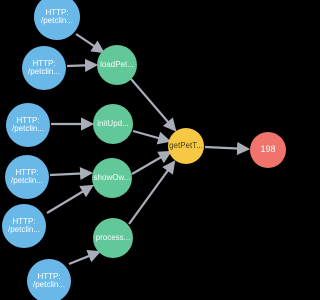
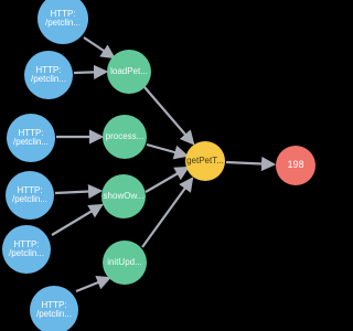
  HTTP: /petclin...
  HTTP: /petclin...
  HTTP: /petclin...
  HTTP: /petclin...
  HTTP: /petclin...
  HTTP: /petclin...
  loadPet...
- initUpd...
+ process...
  showOw...
- process...
+ initUpd...
  getPetT...
  198
